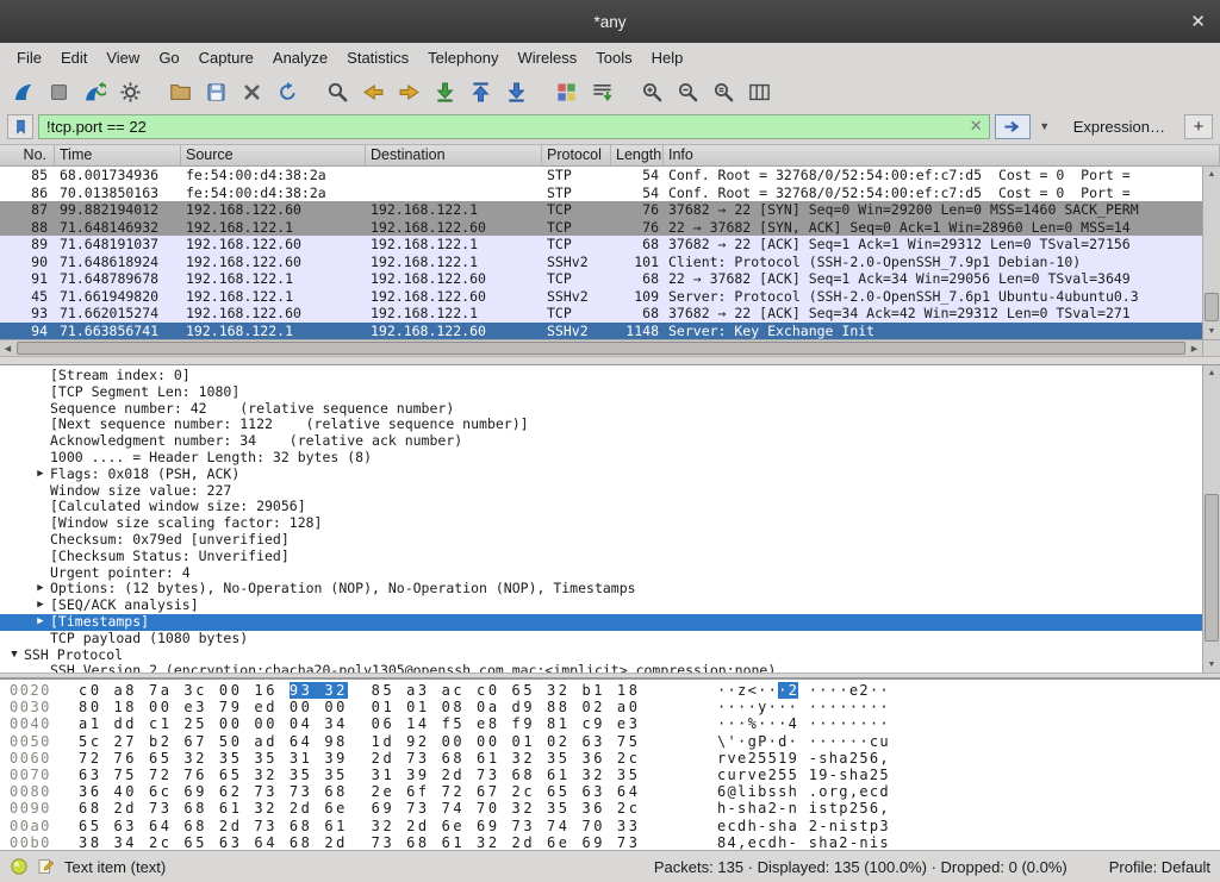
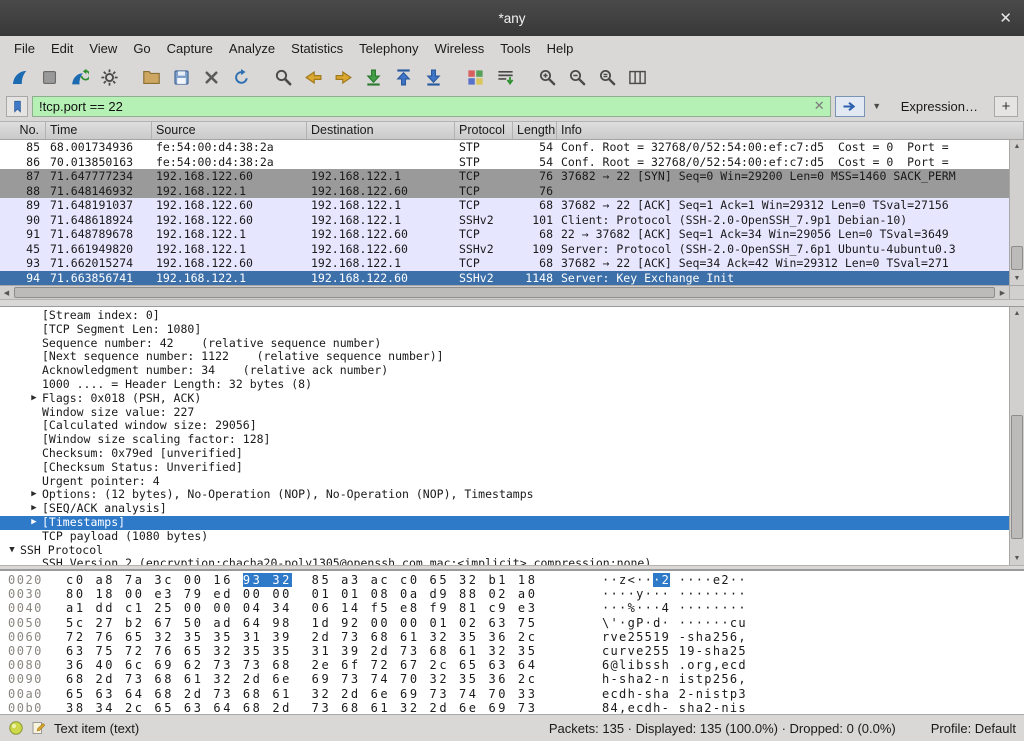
  *any
  ✕
  File
  Edit
  View
  Go
  Capture
  Analyze
  Statistics
  Telephony
  Wireless
  Tools
  Help
  !tcp.port == 22
  ✕
  ▼
  Expression…
  +
  No.
  Time
  Source
  Destination
  Protocol
  Length
  Info
  85
  68.001734936
  fe:54:00:d4:38:2a
  STP
  54
  Conf. Root = 32768/0/52:54:00:ef:c7:d5 Cost = 0 Port =
  86
  70.013850163
  fe:54:00:d4:38:2a
  STP
  54
  Conf. Root = 32768/0/52:54:00:ef:c7:d5 Cost = 0 Port =
  87
- 99.882194012
+ 71.647777234
  192.168.122.60
  192.168.122.1
  TCP
  76
  37682 → 22 [SYN] Seq=0 Win=29200 Len=0 MSS=1460 SACK_PERM
  88
  71.648146932
  192.168.122.1
  192.168.122.60
  TCP
  76
- 22 → 37682 [SYN, ACK] Seq=0 Ack=1 Win=28960 Len=0 MSS=14
  89
  71.648191037
  192.168.122.60
  192.168.122.1
  TCP
  68
  37682 → 22 [ACK] Seq=1 Ack=1 Win=29312 Len=0 TSval=27156
  90
  71.648618924
  192.168.122.60
  192.168.122.1
  SSHv2
  101
  Client: Protocol (SSH-2.0-OpenSSH_7.9p1 Debian-10)
  91
  71.648789678
  192.168.122.1
  192.168.122.60
  TCP
  68
  22 → 37682 [ACK] Seq=1 Ack=34 Win=29056 Len=0 TSval=3649
  45
  71.661949820
  192.168.122.1
  192.168.122.60
  SSHv2
  109
  Server: Protocol (SSH-2.0-OpenSSH_7.6p1 Ubuntu-4ubuntu0.3
  93
  71.662015274
  192.168.122.60
  192.168.122.1
  TCP
  68
  37682 → 22 [ACK] Seq=34 Ack=42 Win=29312 Len=0 TSval=271
  94
  71.663856741
  192.168.122.1
  192.168.122.60
  SSHv2
  1148
  Server: Key Exchange Init
  [Stream index: 0]
  [TCP Segment Len: 1080]
  Sequence number: 42 (relative sequence number)
  [Next sequence number: 1122 (relative sequence number)]
  Acknowledgment number: 34 (relative ack number)
  1000 .... = Header Length: 32 bytes (8)
  ▶
  Flags: 0x018 (PSH, ACK)
  Window size value: 227
  [Calculated window size: 29056]
  [Window size scaling factor: 128]
  Checksum: 0x79ed [unverified]
  [Checksum Status: Unverified]
  Urgent pointer: 4
  ▶
  Options: (12 bytes), No-Operation (NOP), No-Operation (NOP), Timestamps
  ▶
  [SEQ/ACK analysis]
  ▶
  [Timestamps]
  TCP payload (1080 bytes)
  ▼
  SSH Protocol
  SSH Version 2 (encryption:chacha20-poly1305@openssh.com mac:<implicit> compression:none)
  0020
  c0 a8 7a 3c 00 16 93 32 85 a3 ac c0 65 32 b1 18
  ··z<···2 ····e2··
  0030
  80 18 00 e3 79 ed 00 00 01 01 08 0a d9 88 02 a0
  ····y··· ········
  0040
  a1 dd c1 25 00 00 04 34 06 14 f5 e8 f9 81 c9 e3
  ···%···4 ········
  0050
  5c 27 b2 67 50 ad 64 98 1d 92 00 00 01 02 63 75
  \'·gP·d· ······cu
  0060
  72 76 65 32 35 35 31 39 2d 73 68 61 32 35 36 2c
  rve25519 -sha256,
  0070
  63 75 72 76 65 32 35 35 31 39 2d 73 68 61 32 35
  curve255 19-sha25
  0080
  36 40 6c 69 62 73 73 68 2e 6f 72 67 2c 65 63 64
  6@libssh .org,ecd
  0090
  68 2d 73 68 61 32 2d 6e 69 73 74 70 32 35 36 2c
  h-sha2-n istp256,
  00a0
  65 63 64 68 2d 73 68 61 32 2d 6e 69 73 74 70 33
  ecdh-sha 2-nistp3
  00b0
  38 34 2c 65 63 64 68 2d 73 68 61 32 2d 6e 69 73
  84,ecdh- sha2-nis
  Text item (text)
  Packets: 135 · Displayed: 135 (100.0%) · Dropped: 0 (0.0%)
  Profile: Default
